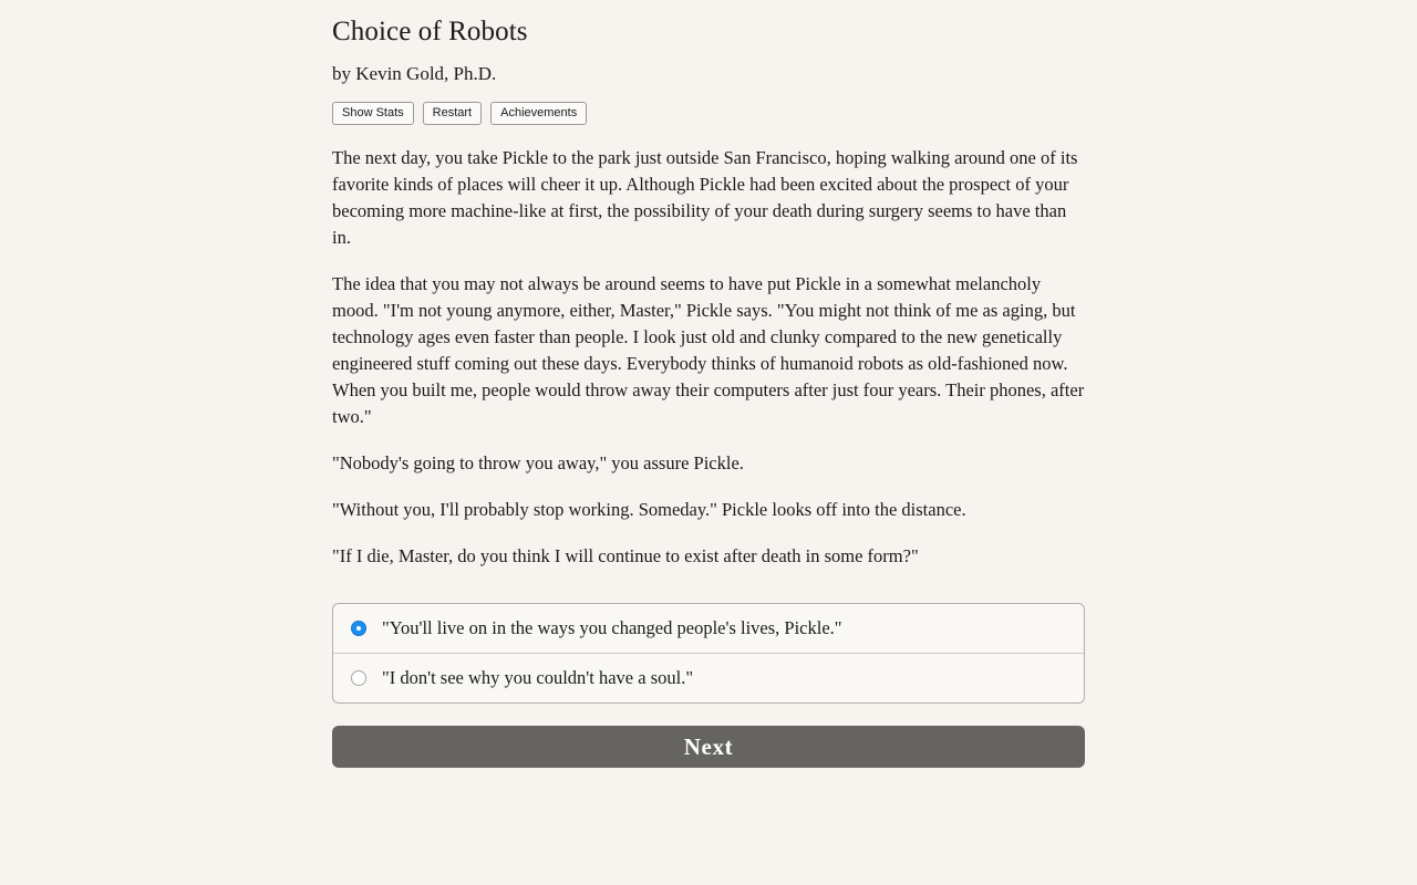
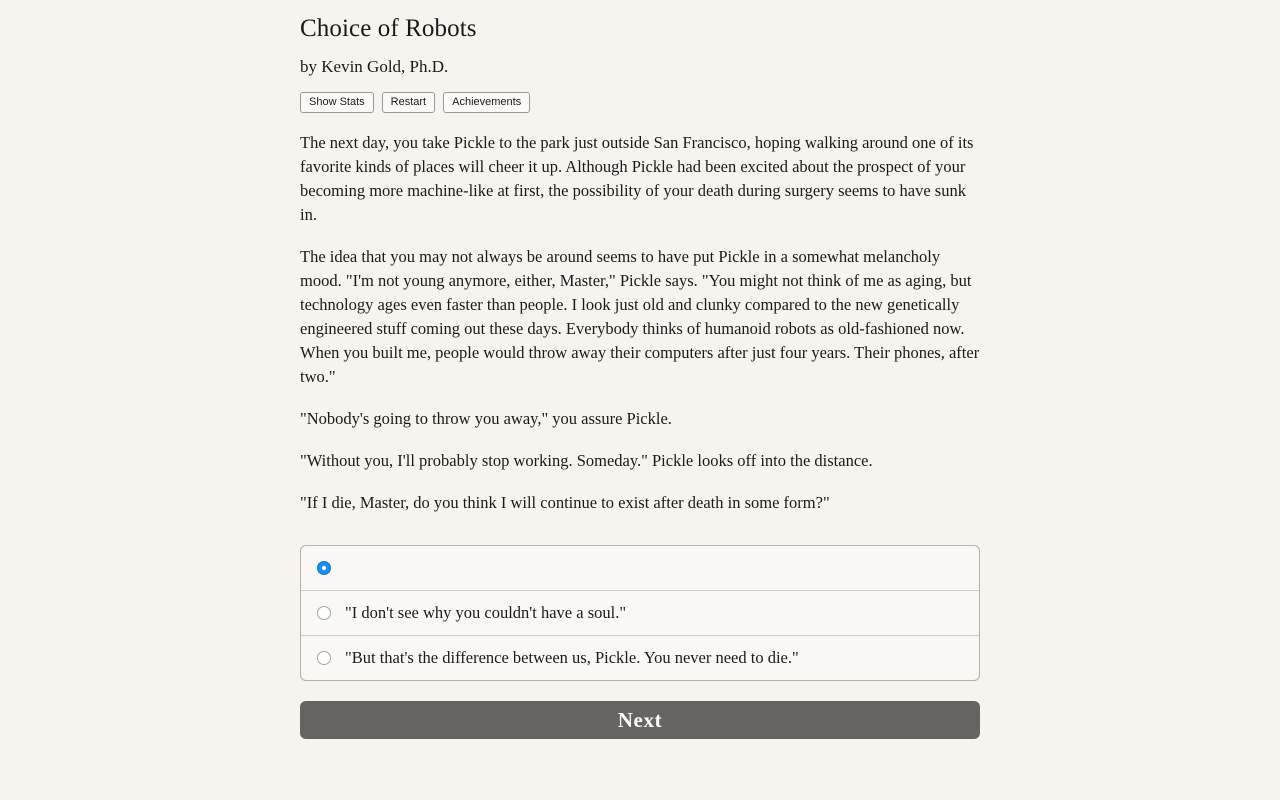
  Choice of Robots
  by Kevin Gold, Ph.D.
  Show Stats
  Restart
  Achievements
- The next day, you take Pickle to the park just outside San Francisco, hoping walking around one of its favorite kinds of places will cheer it up. Although Pickle had been excited about the prospect of your becoming more machine-like at first, the possibility of your death during surgery seems to have than in.
+ The next day, you take Pickle to the park just outside San Francisco, hoping walking around one of its favorite kinds of places will cheer it up. Although Pickle had been excited about the prospect of your becoming more machine-like at first, the possibility of your death during surgery seems to have sunk in.
  The idea that you may not always be around seems to have put Pickle in a somewhat melancholy mood. "I'm not young anymore, either, Master," Pickle says. "You might not think of me as aging, but technology ages even faster than people. I look just old and clunky compared to the new genetically engineered stuff coming out these days. Everybody thinks of humanoid robots as old-fashioned now. When you built me, people would throw away their computers after just four years. Their phones, after two."
  "Nobody's going to throw you away," you assure Pickle.
  "Without you, I'll probably stop working. Someday." Pickle looks off into the distance.
  "If I die, Master, do you think I will continue to exist after death in some form?"
- "You'll live on in the ways you changed people's lives, Pickle."
  "I don't see why you couldn't have a soul."
+ "But that's the difference between us, Pickle. You never need to die."
  Next
